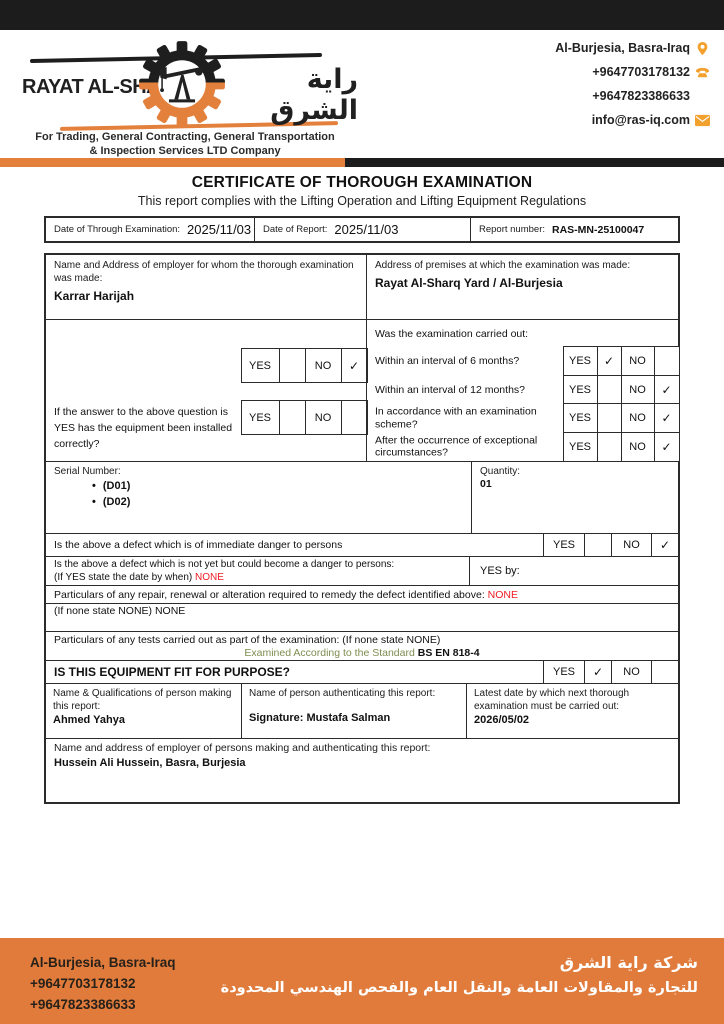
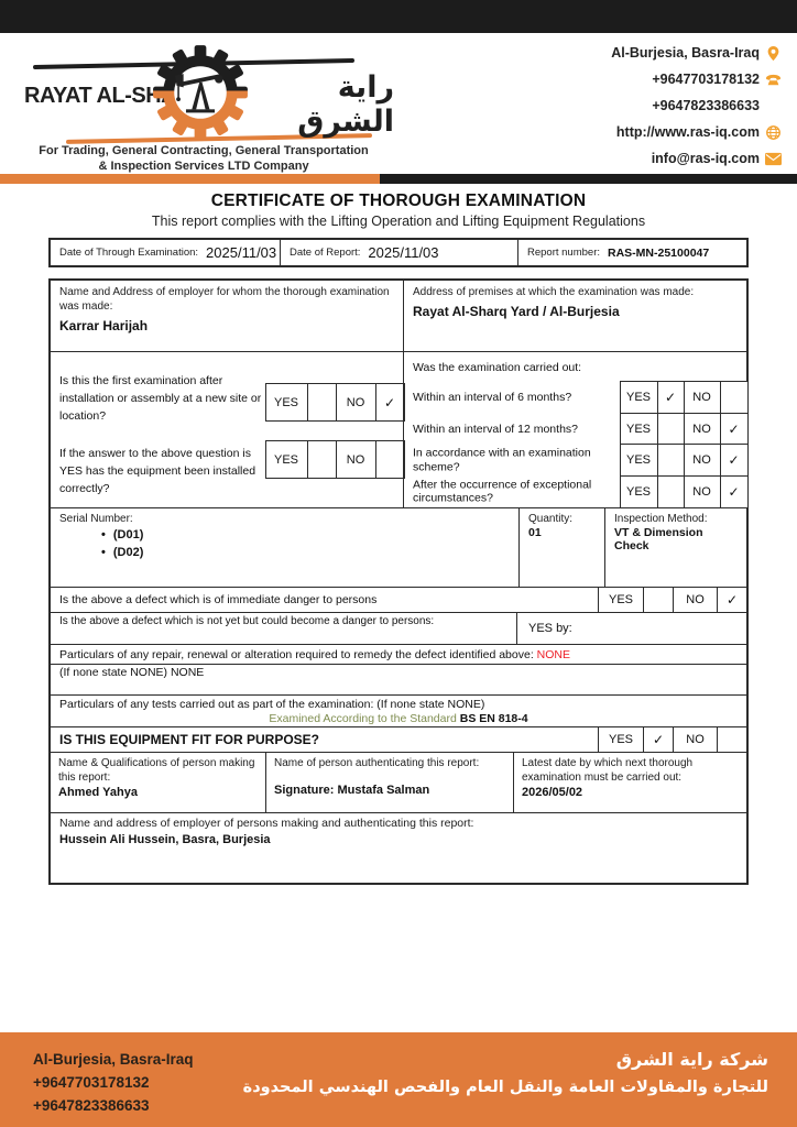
  راية الشرق
  For Trading, General Contracting, General Transportation
  & Inspection Services LTD Company
  Al-Burjesia, Basra-Iraq
  +9647703178132
  +9647823386633
+ http://www.ras-iq.com
  info@ras-iq.com
  CERTIFICATE OF THOROUGH EXAMINATION
  This report complies with the Lifting Operation and Lifting Equipment Regulations
  Date of Through Examination:
  2025/11/03
  Date of Report:
  2025/11/03
  Report number:
  RAS-MN-25100047
  Name and Address of employer for whom the thorough examination was made:
  Karrar Harijah
  Address of premises at which the examination was made:
  Rayat Al-Sharq Yard / Al-Burjesia
+ Is this the first examination after installation or assembly at a new site or location?
  YES
  NO
  ✓
  If the answer to the above question is YES has the equipment been installed correctly?
  YES
  NO
  Was the examination carried out:
  Within an interval of 6 months?
  YES
  ✓
  NO
  Within an interval of 12 months?
  YES
  NO
  ✓
  In accordance with an examination scheme?
  YES
  NO
  ✓
  After the occurrence of exceptional circumstances?
  YES
  NO
  ✓
  Serial Number:
  •
  (D01)
  •
  (D02)
  Quantity:
  01
+ Inspection Method:
+ VT & Dimension Check
  Is the above a defect which is of immediate danger to persons
  YES
  NO
  ✓
  Is the above a defect which is not yet but could become a danger to persons:
- (If YES state the date by when) NONE
  YES by:
  Particulars of any repair, renewal or alteration required to remedy the defect identified above: NONE
  (If none state NONE) NONE
  Particulars of any tests carried out as part of the examination: (If none state NONE)
  Examined According to the Standard BS EN 818-4
  IS THIS EQUIPMENT FIT FOR PURPOSE?
  YES
  ✓
  NO
  Name & Qualifications of person making this report:
  Ahmed Yahya
  Name of person authenticating this report:
  Signature: Mustafa Salman
  Latest date by which next thorough examination must be carried out:
  2026/05/02
  Name and address of employer of persons making and authenticating this report:
  Hussein Ali Hussein, Basra, Burjesia
  Al-Burjesia, Basra-Iraq
  +9647703178132
  +9647823386633
  شركة راية الشرق
  للتجارة والمقاولات العامة والنقل العام والفحص الهندسي المحدودة
